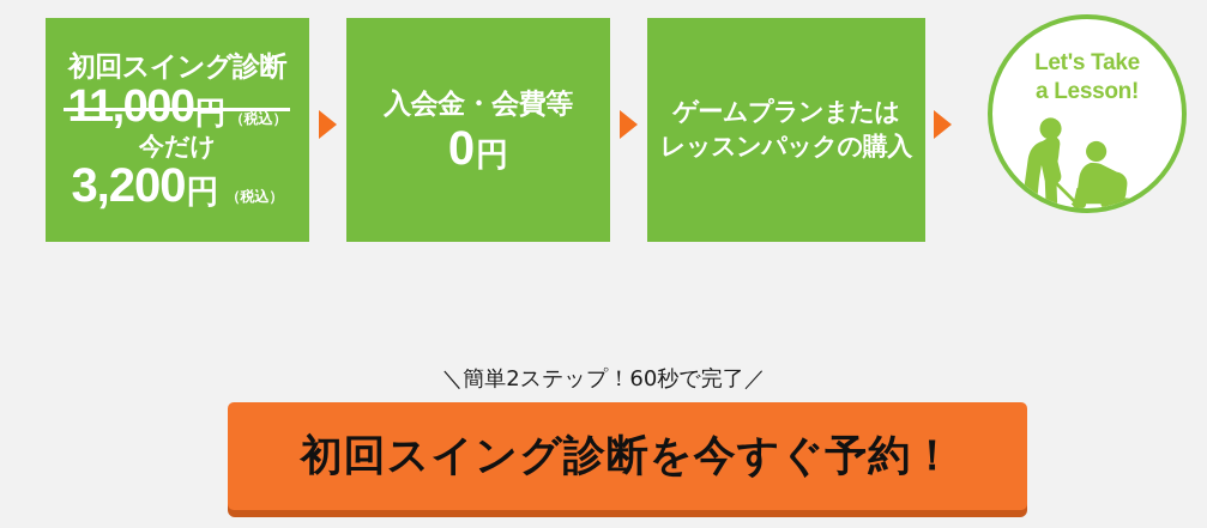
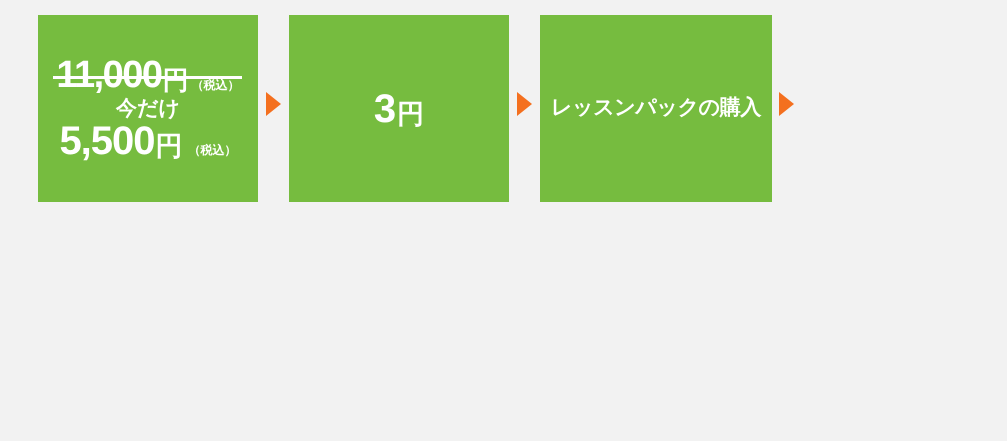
- 初回スイング診断
  円
  （税込）
  今だけ
- 3,200
+ 5,500
  円
  （税込）
- 入会金・会費等
- 0
+ 3
  円
- ゲームプランまたは
  レッスンパックの購入
- Let's Take
- a Lesson!
- ＼簡単2ステップ！60秒で完了／
- 初回スイング診断を今すぐ予約！
